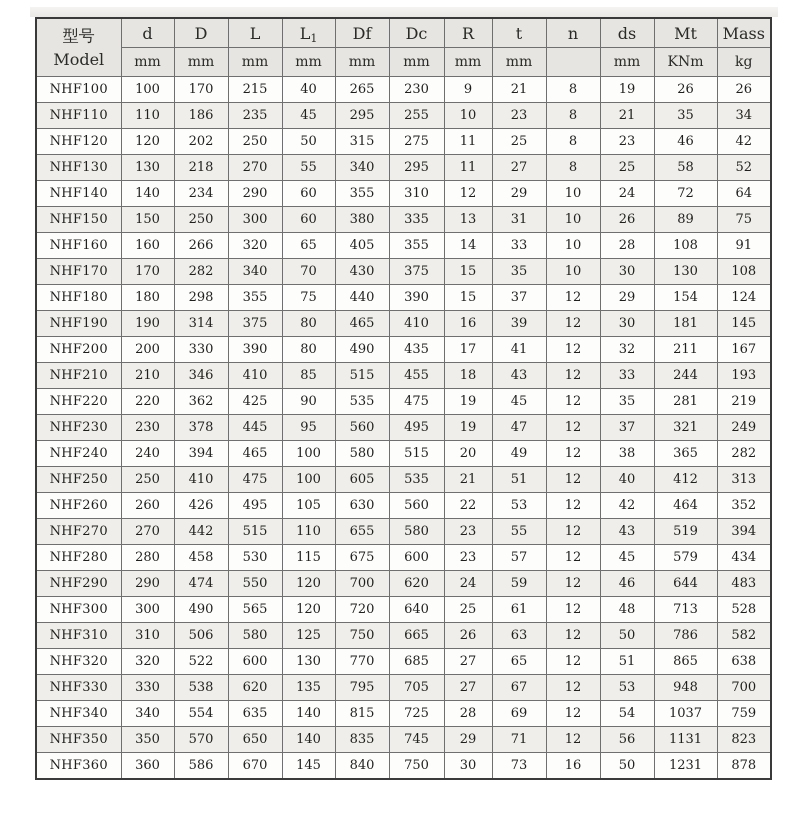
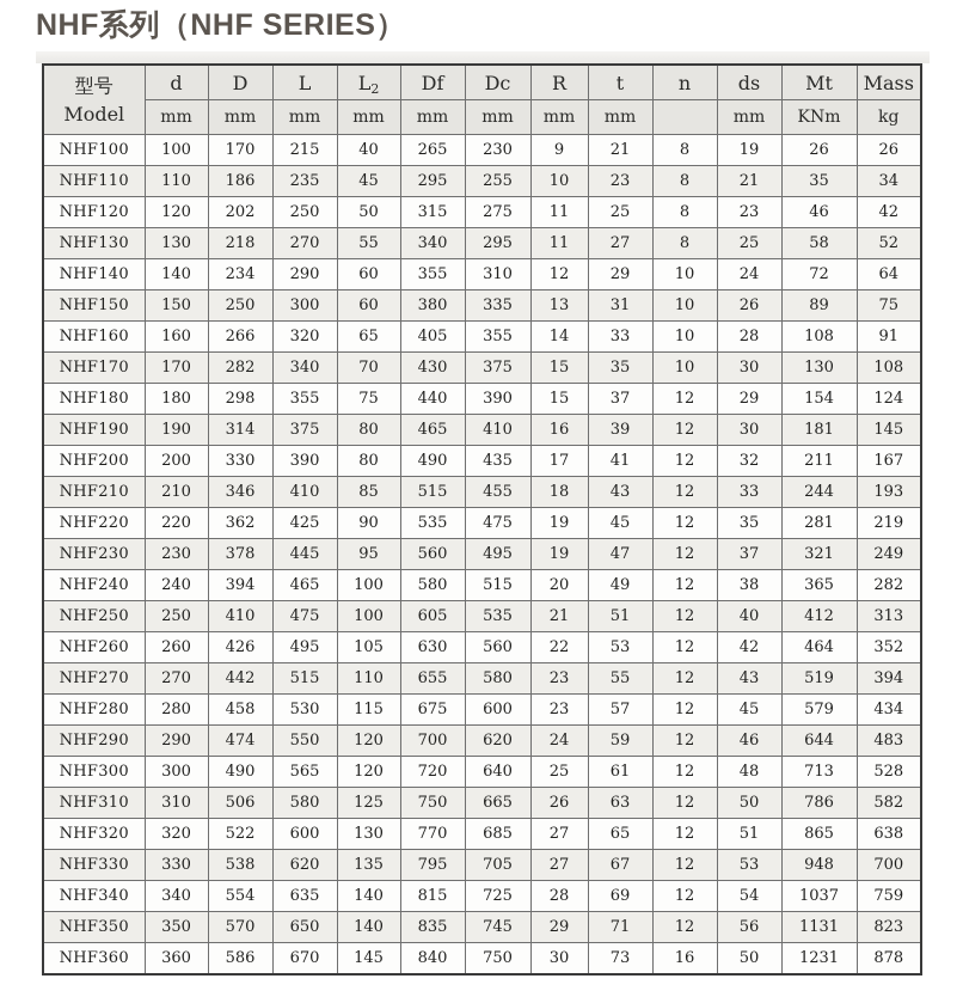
+ NHF系列（NHF SERIES）
- 型号Model	d	D	L	L1	Df	Dc	R	t	n	ds	Mt	Mass
+ 型号Model	d	D	L	L2	Df	Dc	R	t	n	ds	Mt	Mass
  mm	mm	mm	mm	mm	mm	mm	mm		mm	KNm	kg
  NHF100	100	170	215	40	265	230	9	21	8	19	26	26
  NHF110	110	186	235	45	295	255	10	23	8	21	35	34
  NHF120	120	202	250	50	315	275	11	25	8	23	46	42
  NHF130	130	218	270	55	340	295	11	27	8	25	58	52
  NHF140	140	234	290	60	355	310	12	29	10	24	72	64
  NHF150	150	250	300	60	380	335	13	31	10	26	89	75
  NHF160	160	266	320	65	405	355	14	33	10	28	108	91
  NHF170	170	282	340	70	430	375	15	35	10	30	130	108
  NHF180	180	298	355	75	440	390	15	37	12	29	154	124
  NHF190	190	314	375	80	465	410	16	39	12	30	181	145
  NHF200	200	330	390	80	490	435	17	41	12	32	211	167
  NHF210	210	346	410	85	515	455	18	43	12	33	244	193
  NHF220	220	362	425	90	535	475	19	45	12	35	281	219
  NHF230	230	378	445	95	560	495	19	47	12	37	321	249
  NHF240	240	394	465	100	580	515	20	49	12	38	365	282
  NHF250	250	410	475	100	605	535	21	51	12	40	412	313
  NHF260	260	426	495	105	630	560	22	53	12	42	464	352
  NHF270	270	442	515	110	655	580	23	55	12	43	519	394
  NHF280	280	458	530	115	675	600	23	57	12	45	579	434
  NHF290	290	474	550	120	700	620	24	59	12	46	644	483
  NHF300	300	490	565	120	720	640	25	61	12	48	713	528
  NHF310	310	506	580	125	750	665	26	63	12	50	786	582
  NHF320	320	522	600	130	770	685	27	65	12	51	865	638
  NHF330	330	538	620	135	795	705	27	67	12	53	948	700
  NHF340	340	554	635	140	815	725	28	69	12	54	1037	759
  NHF350	350	570	650	140	835	745	29	71	12	56	1131	823
  NHF360	360	586	670	145	840	750	30	73	16	50	1231	878
